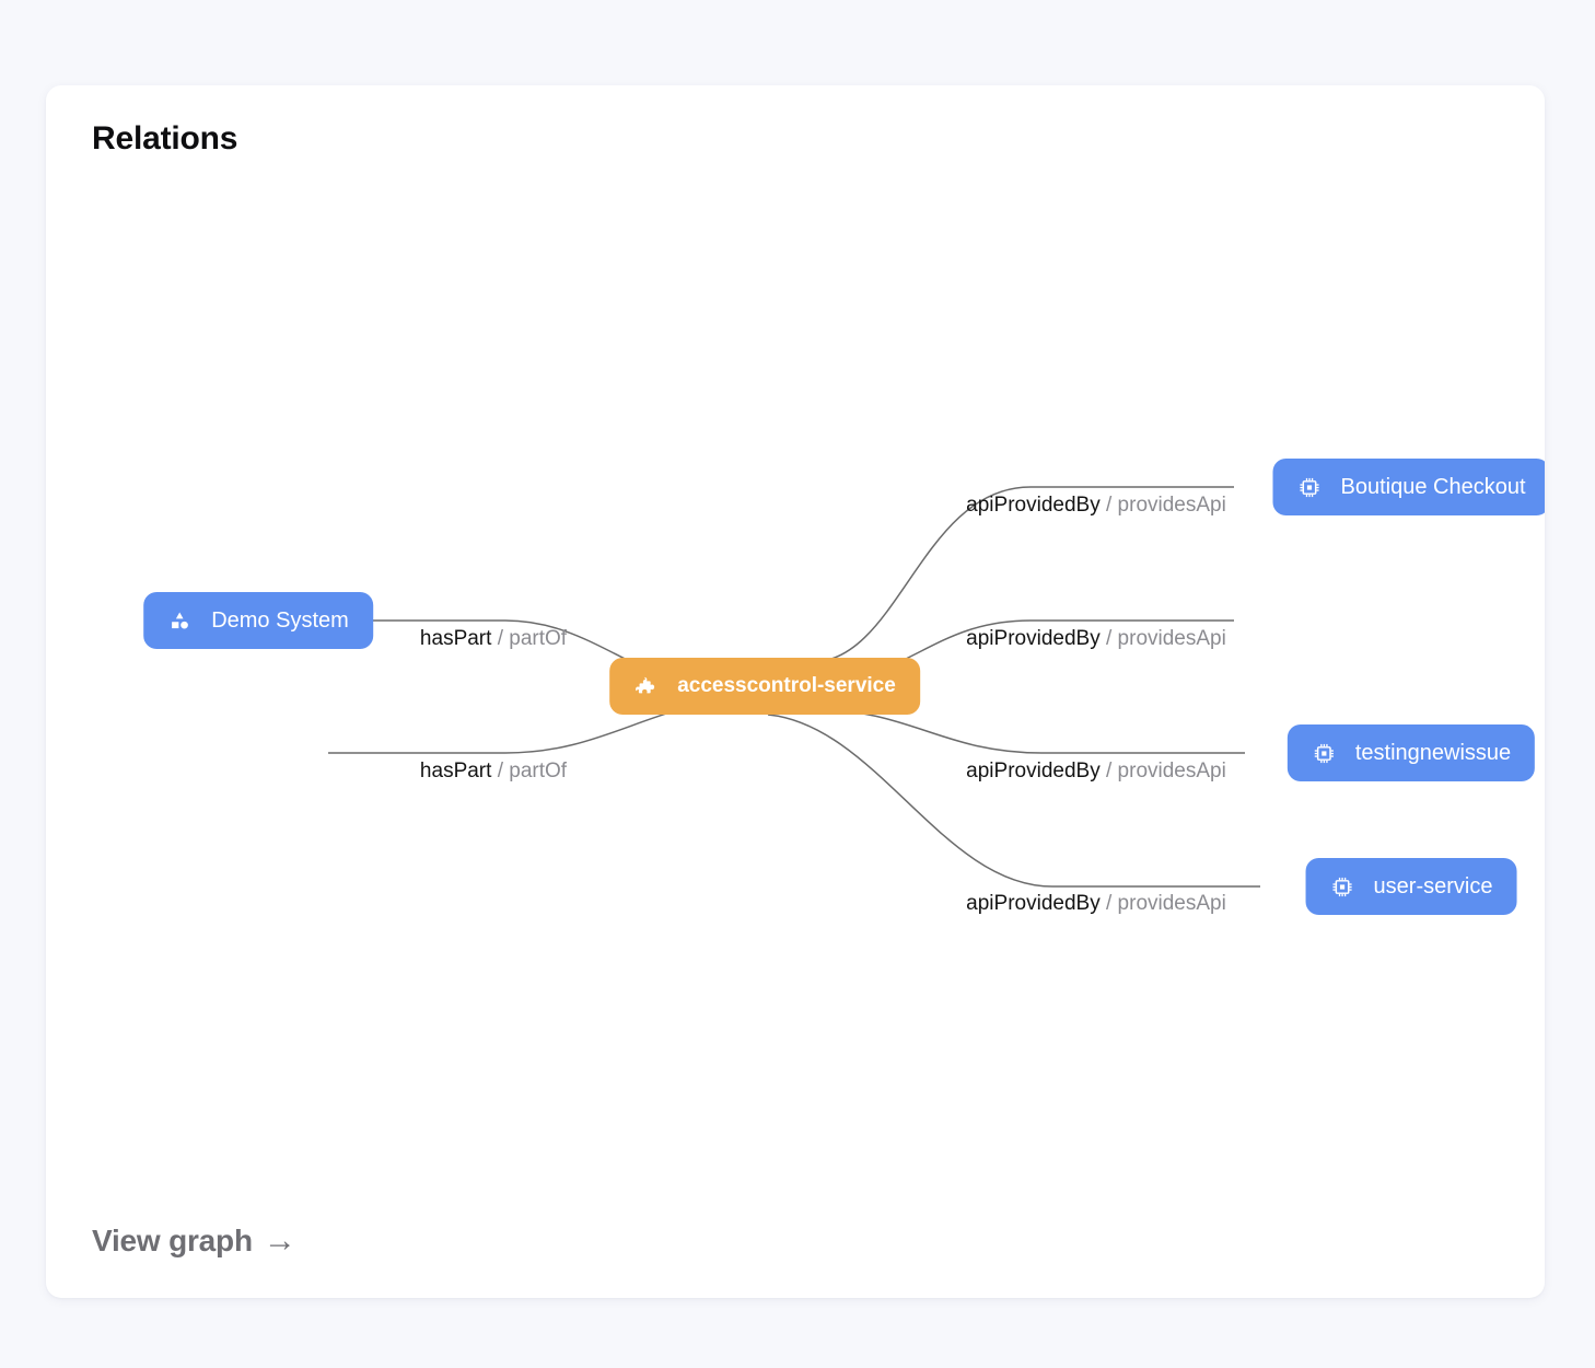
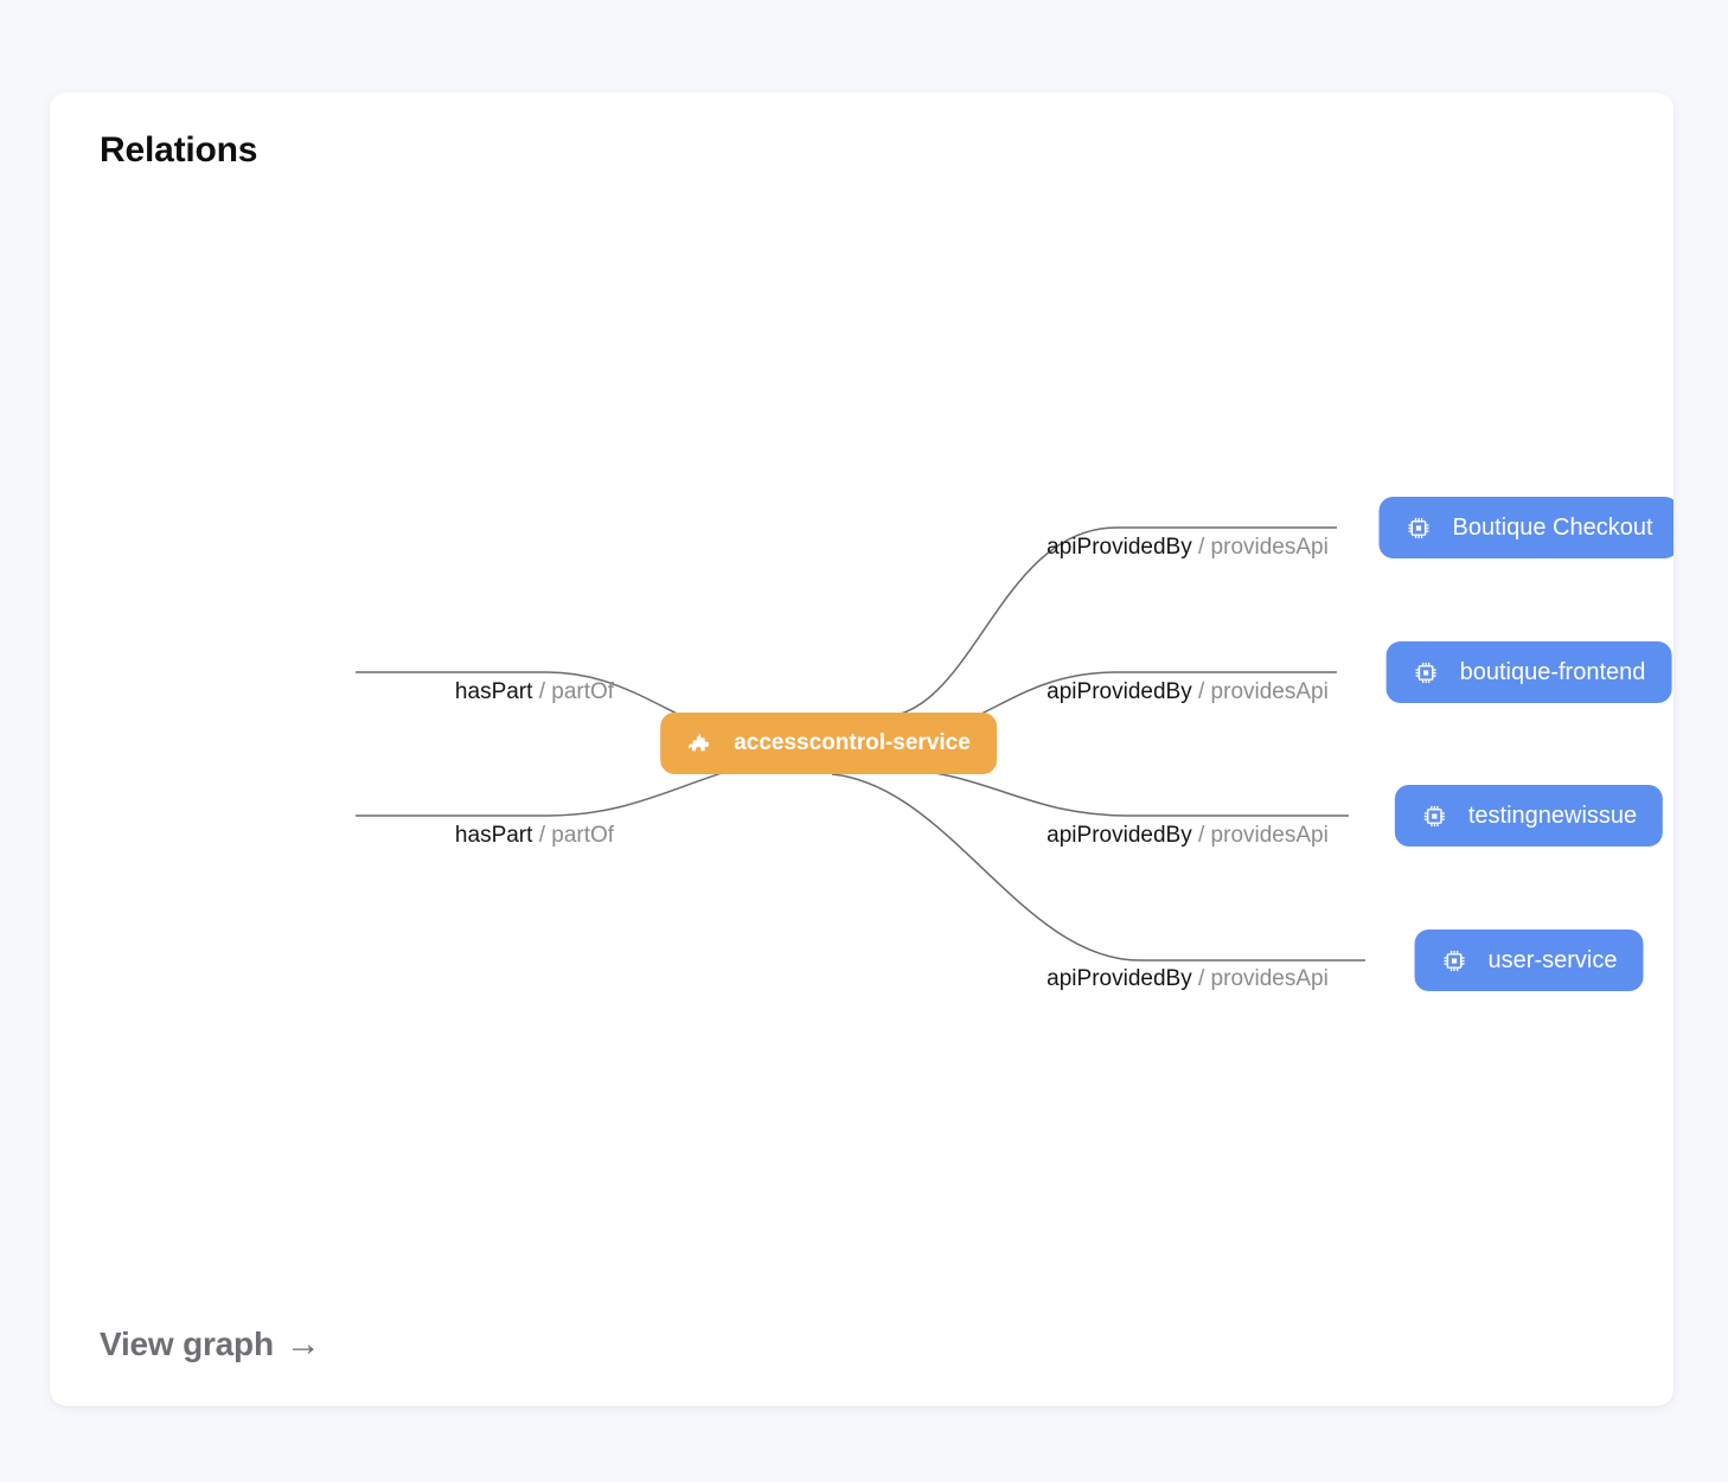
  Relations
  hasPart / partOf
  hasPart / partOf
  apiProvidedBy / providesApi
  apiProvidedBy / providesApi
  apiProvidedBy / providesApi
  apiProvidedBy / providesApi
- Demo System
  accesscontrol-service
  Boutique Checkout
+ boutique-frontend
  testingnewissue
  user-service
  View graph
  →
